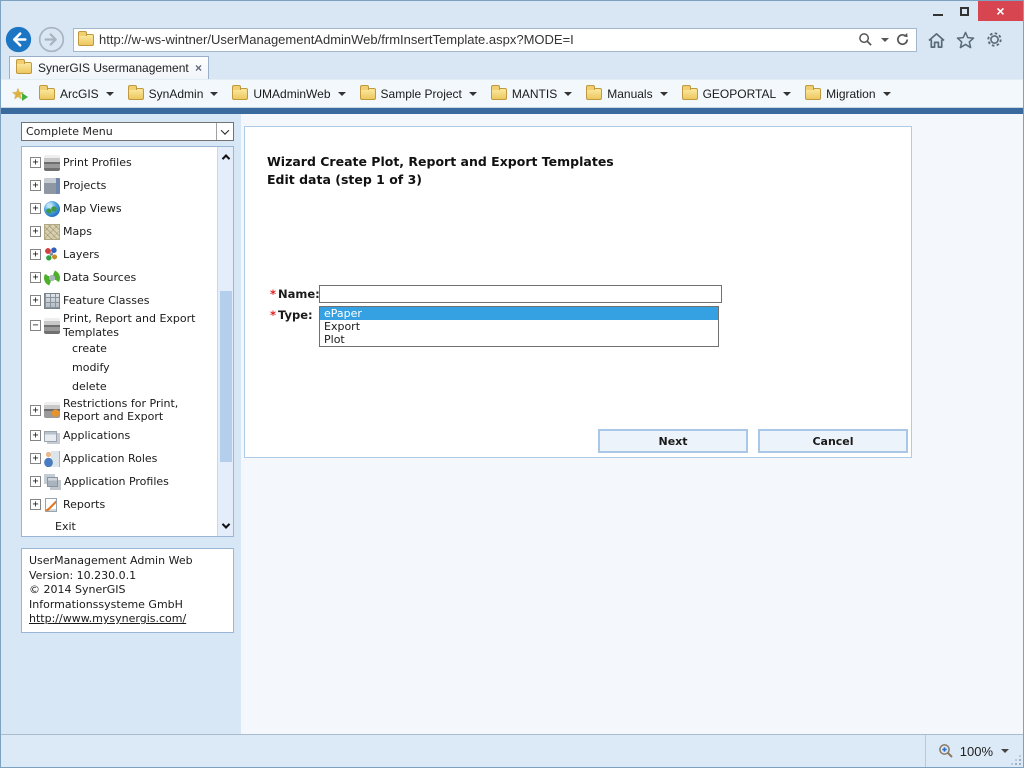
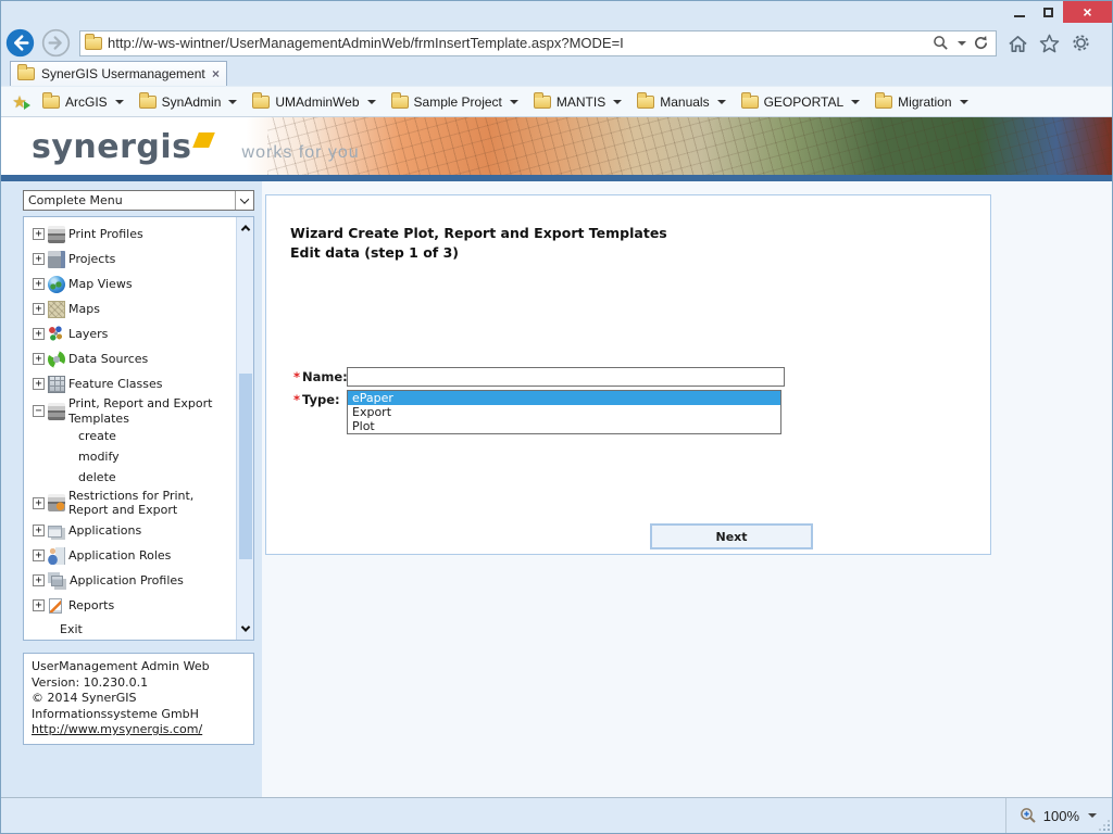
  ×
  http://w-ws-wintner/UserManagementAdminWeb/frmInsertTemplate.aspx?MODE=I
  SynerGIS Usermanagement
  ×
  ★
  ArcGIS
  SynAdmin
  UMAdminWeb
  Sample Project
  MANTIS
  Manuals
  GEOPORTAL
  Migration
+ synergis
+ works for you
  Complete Menu
  +
  Print Profiles
  +
  Projects
  +
  Map Views
  +
  Maps
  +
  Layers
  +
  Data Sources
  +
  Feature Classes
  −
  Print, Report and Export Templates
  create
  modify
  delete
  +
  Restrictions for Print, Report and Export
  +
  Applications
  +
  Application Roles
  +
  Application Profiles
  +
  Reports
  Exit
  UserManagement Admin Web
  Version: 10.230.0.1
  © 2014 SynerGIS
  Informationssysteme GmbH
  http://www.mysynergis.com/
  Wizard Create Plot, Report and Export Templates
  Edit data (step 1 of 3)
  * Name:
  * Type:
  ePaper
  Export
  Plot
  Next
- Cancel
  100%
